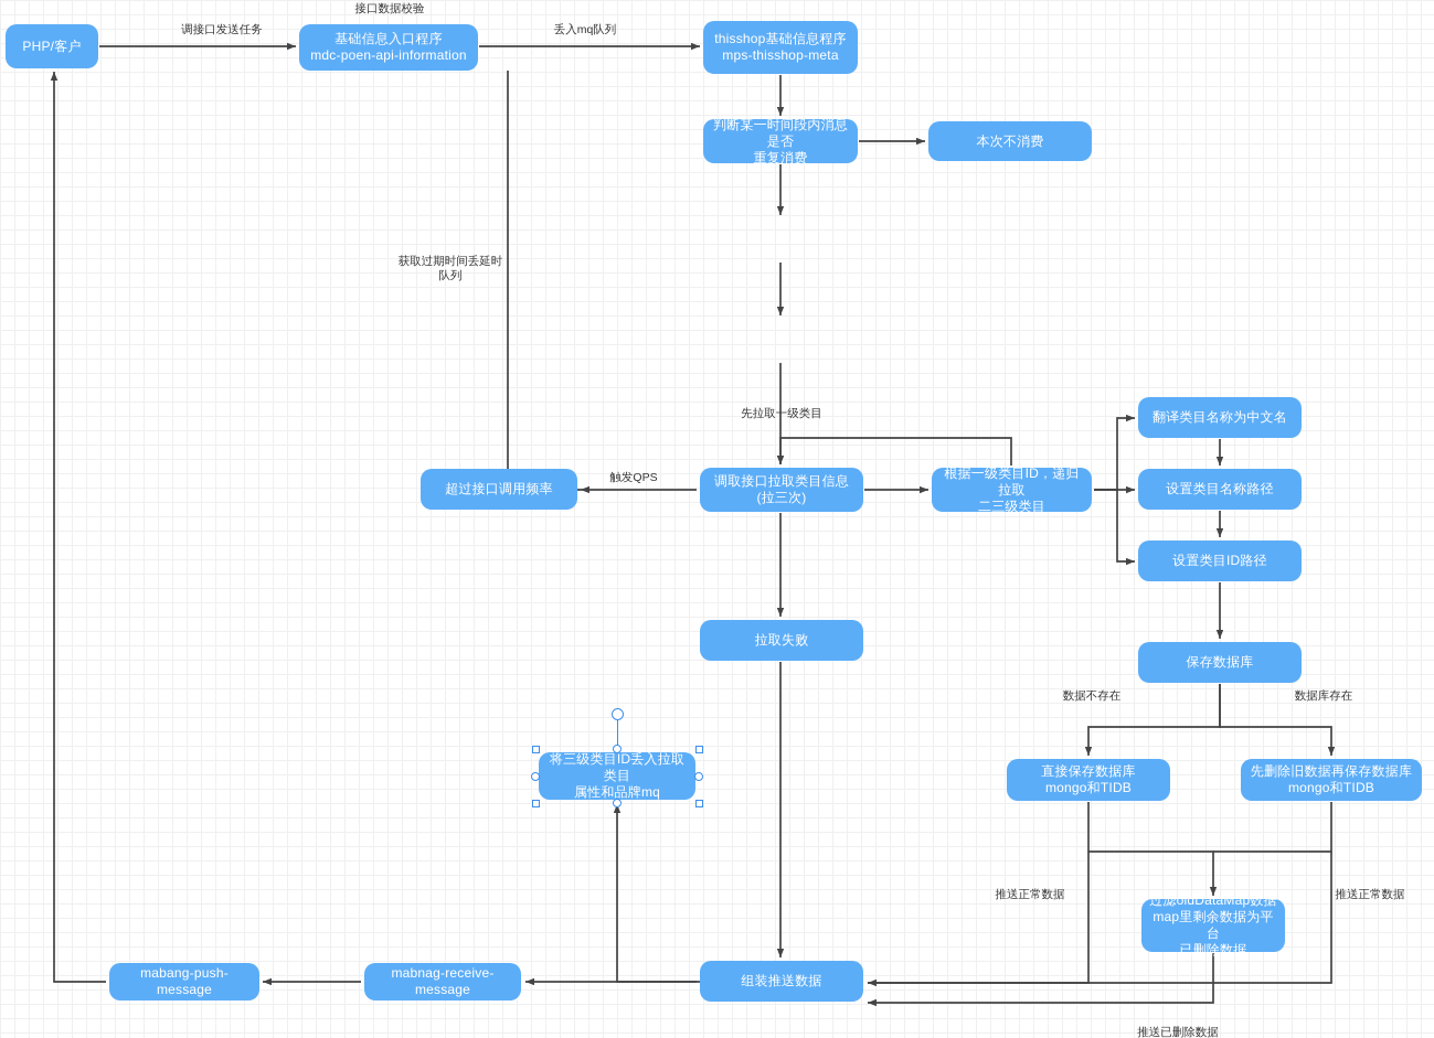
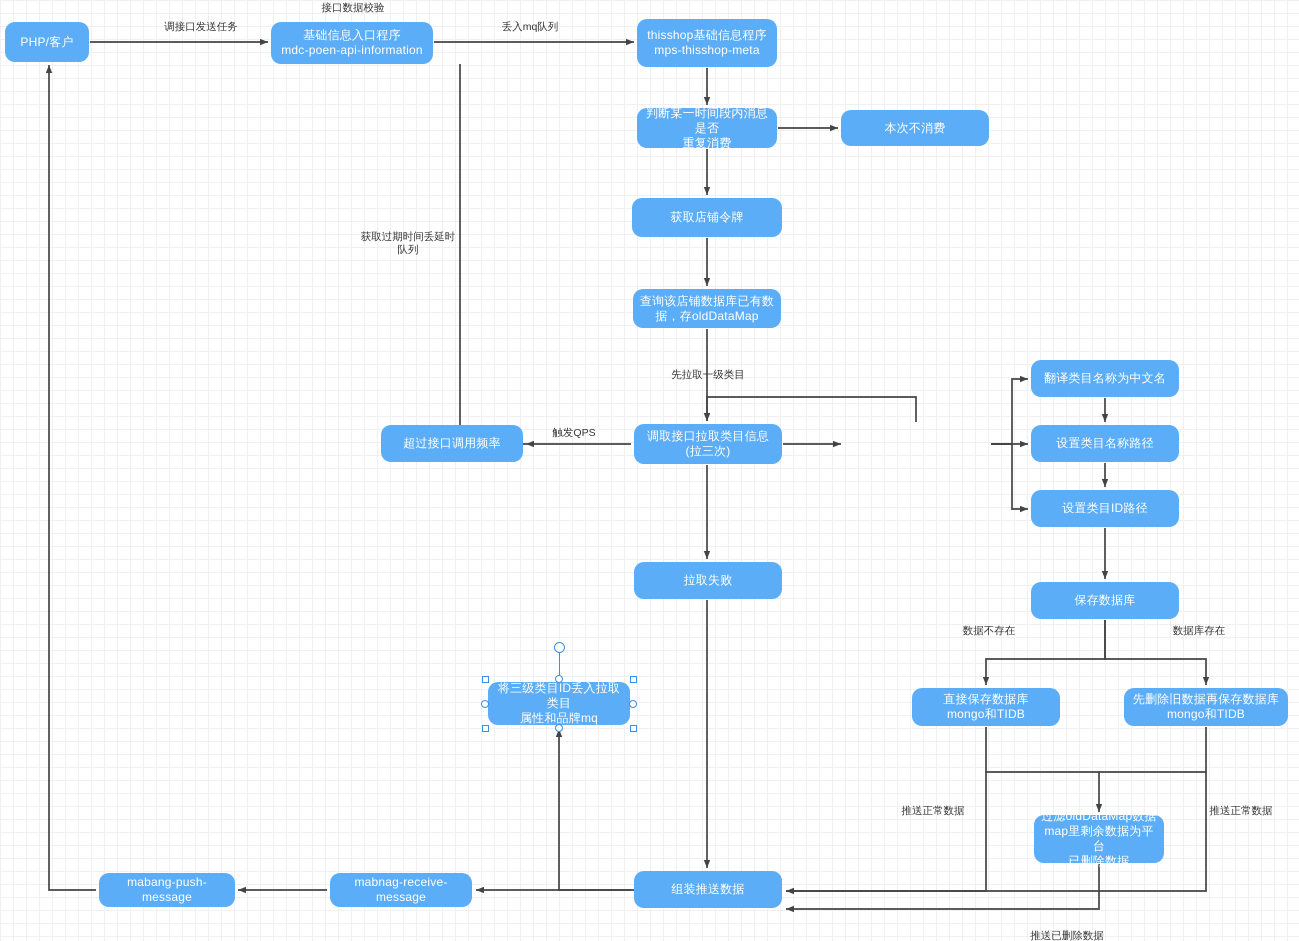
  PHP/客户
  基础信息入口程序
  mdc-poen-api-information
  thisshop基础信息程序
  mps-thisshop-meta
  判断某一时间段内消息是否
  重复消费
  本次不消费
+ 获取店铺令牌
+ 查询该店铺数据库已有数
+ 据，存oldDataMap
  超过接口调用频率
  调取接口拉取类目信息
  (拉三次)
- 根据一级类目ID，递归拉取
- 二三级类目
  翻译类目名称为中文名
  设置类目名称路径
  设置类目ID路径
  保存数据库
  拉取失败
  直接保存数据库
  mongo和TIDB
  先删除旧数据再保存数据库
  mongo和TIDB
  过滤oldDataMap数据
  map里剩余数据为平台
  已删除数据
  将三级类目ID丢入拉取类目
  属性和品牌mq
  组装推送数据
  mabnag-receive-message
  mabang-push-message
  调接口发送任务
  接口数据校验
  丢入mq队列
  获取过期时间丢延时
  队列
  先拉取一级类目
  触发QPS
  数据不存在
  数据库存在
  推送正常数据
  推送正常数据
  推送已删除数据
